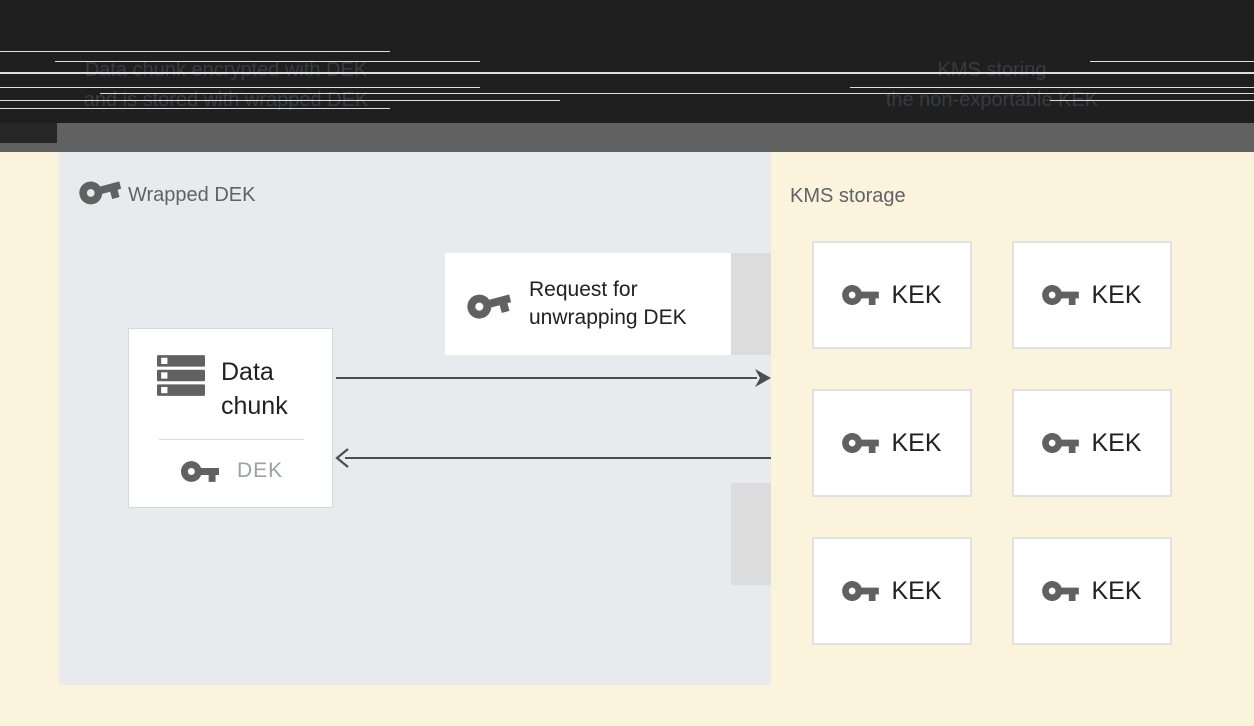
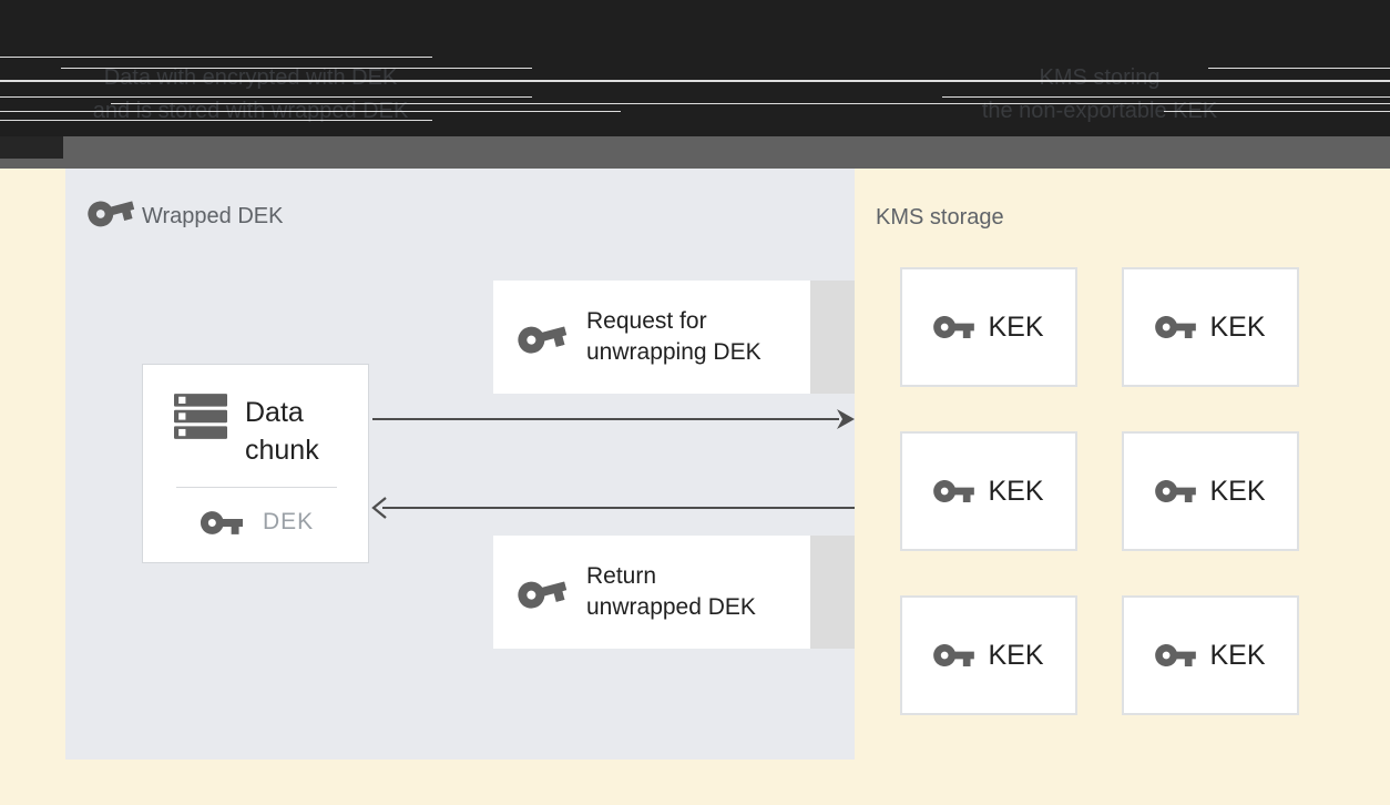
- Data chunk encrypted with DEK
+ Data with encrypted with DEK
  KMS storing
  the non-exportable
  Wrapped DEK
  KMS storage
  Request for
  unwrapping DEK
+ Return
+ unwrapped DEK
  Data
  chunk
  DEK
  KEK
  KEK
  KEK
  KEK
  KEK
  KEK
